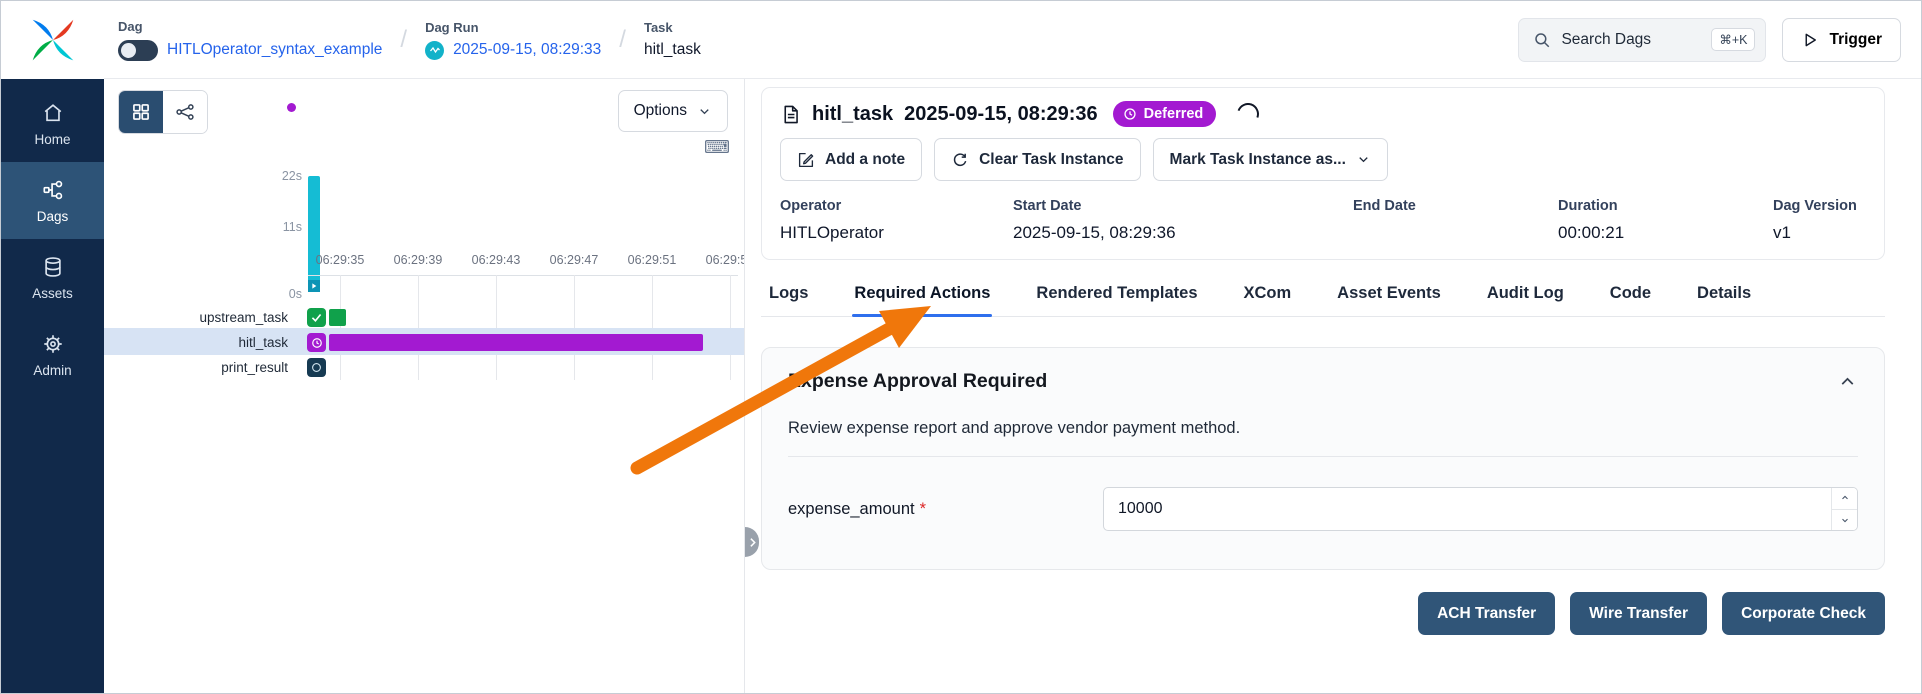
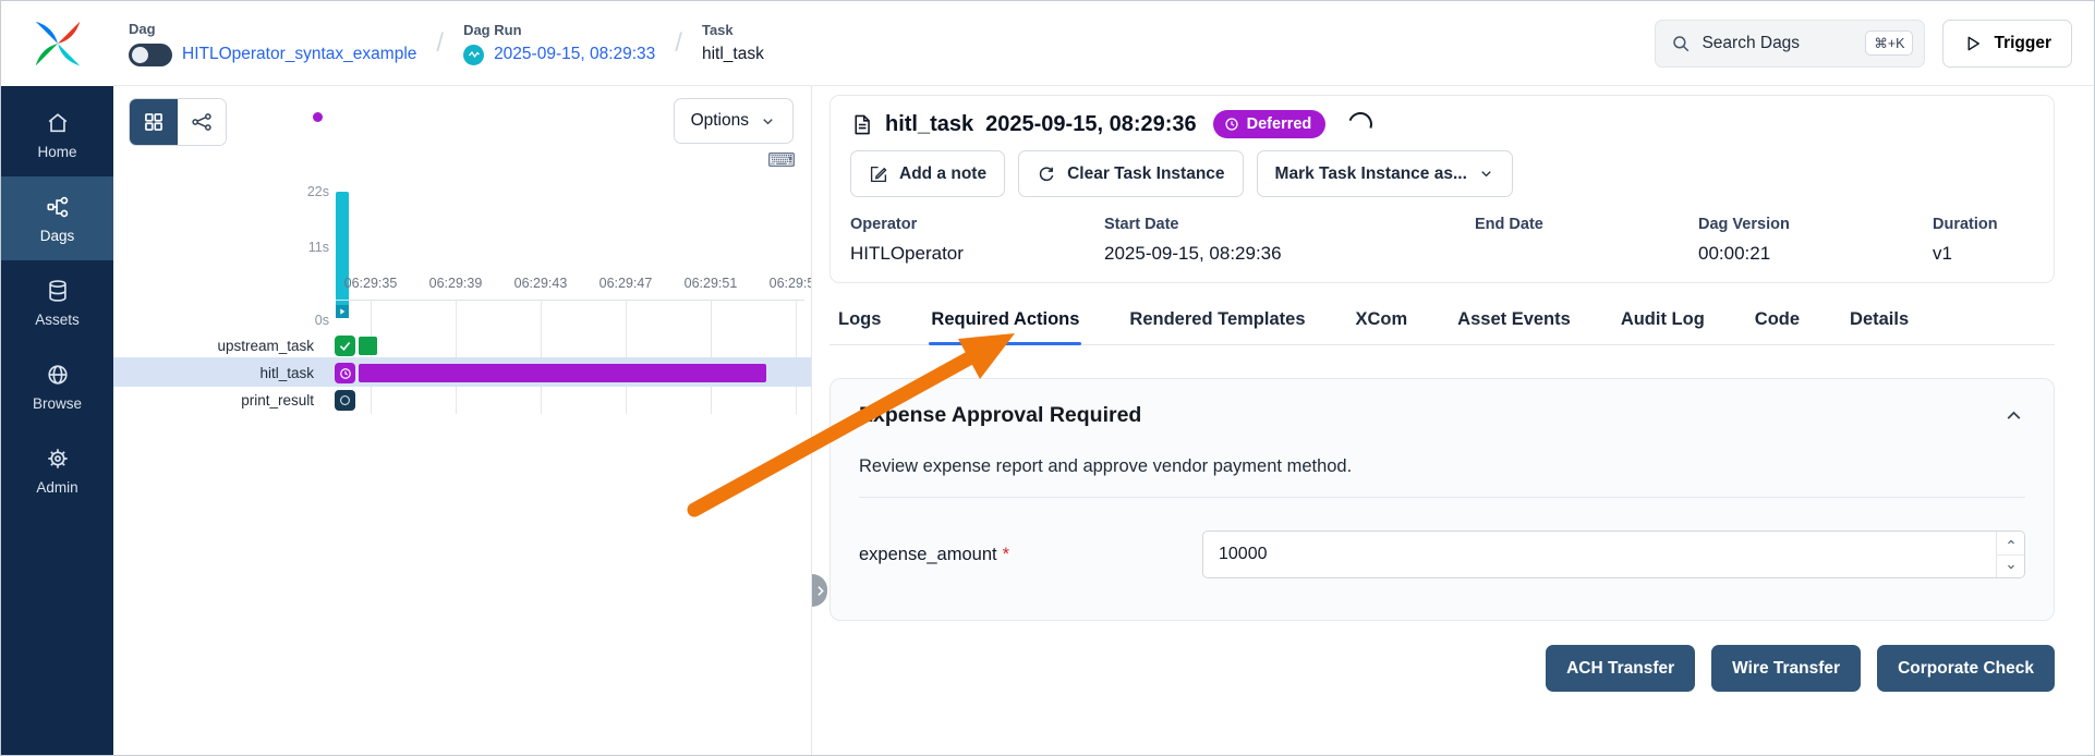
  Home
  Dags
  Assets
+ Browse
  Admin
  Dag
  HITLOperator_syntax_example
  /
  Dag Run
  2025-09-15, 08:29:33
  /
  Task
  hitl_task
  Search Dags
  ⌘+K
  Trigger
  Options
  ⌨
  22s
  11s
  0s
  06:29:35
  06:29:39
  06:29:43
  06:29:47
  06:29:51
  06:29:5
  upstream_task
  hitl_task
  print_result
  hitl_task
  2025-09-15, 08:29:36
  Deferred
  Add a note
  Clear Task Instance
  Mark Task Instance as...
  Operator
  HITLOperator
  Start Date
  2025-09-15, 08:29:36
  End Date
- Duration
+ Dag Version
  00:00:21
- Dag Version
+ Duration
  v1
  Logs
  Required Actions
  Rendered Templates
  XCom
  Asset Events
  Audit Log
  Code
  Details
  pense Approval Required
  Review expense report and approve vendor payment method.
  expense_amount *
  10000
  ACH Transfer
  Wire Transfer
  Corporate Check
